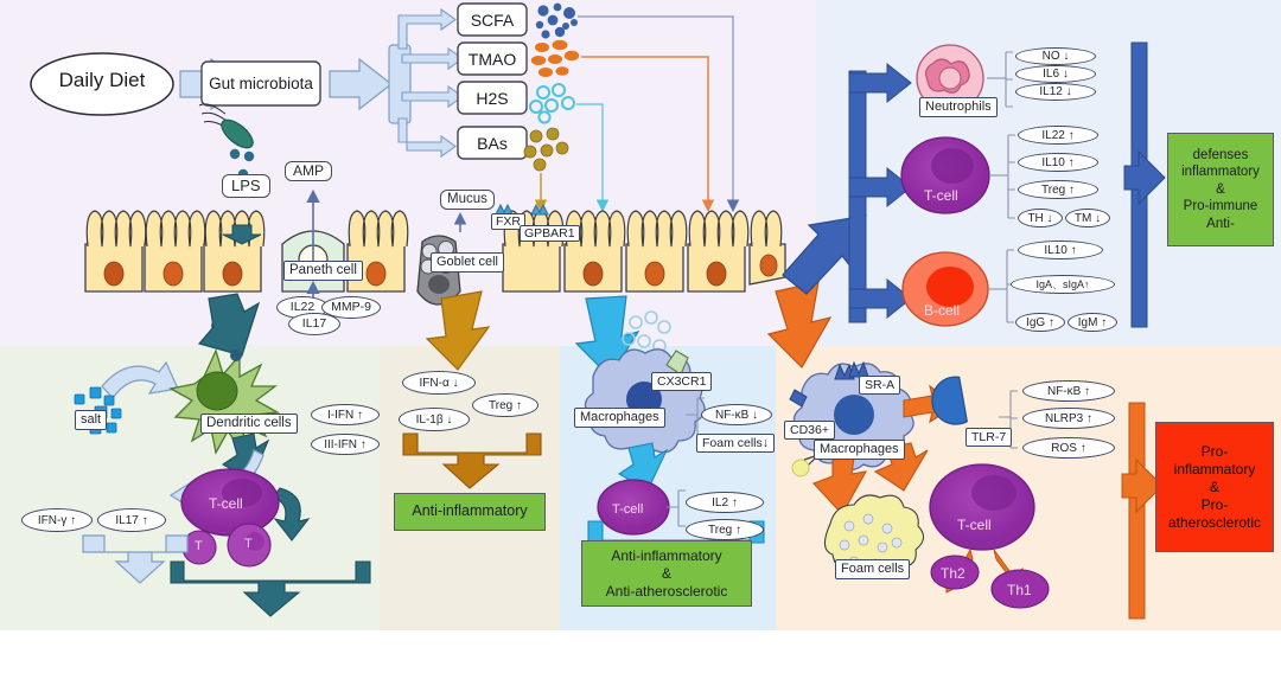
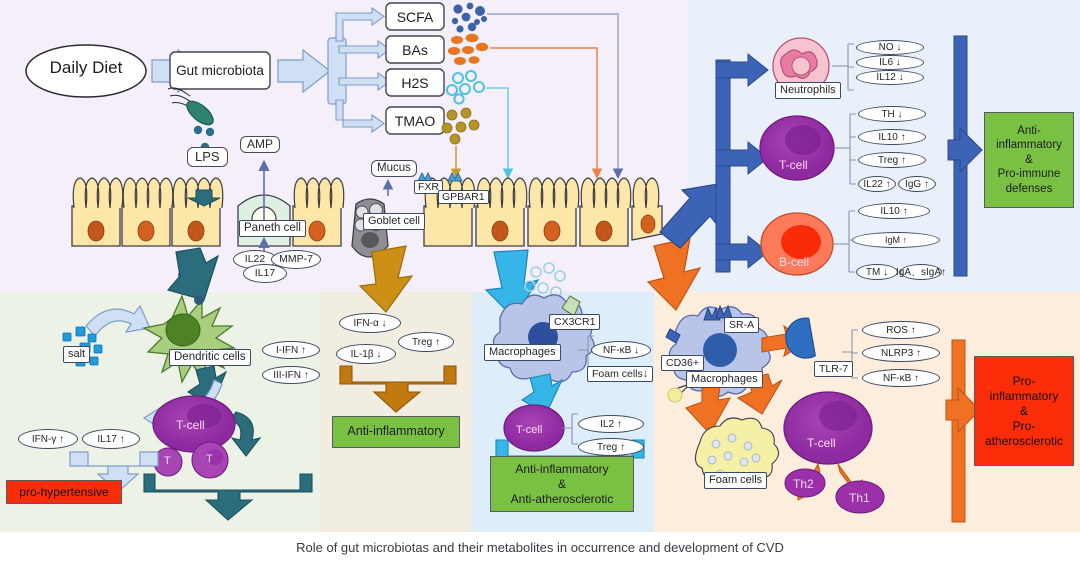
  Daily Diet
  Gut microbiota
  SCFA
- TMAO
+ BAs
  H2S
- BAs
+ TMAO
  LPS
  AMP
  Paneth cell
  Mucus
  Goblet cell
  FXR
  GPBAR1
  IL22
  IL17
- MMP-9
+ MMP-7
  Neutrophils
  T-cell
  B-cell
  NO ↓
  IL6 ↓
  IL12 ↓
- IL22 ↑
+ TH ↓
  IL10 ↑
  Treg ↑
- TH ↓
+ IL22 ↑
- TM ↓
+ IgG ↑
  IL10 ↑
- IgA、sIgA↑
+ IgM ↑
- IgG ↑
+ TM ↓
- IgM ↑
+ IgA、sIgA↑
- defenses
+ Anti-
  inflammatory
  &
  Pro-immune
- Anti-
+ defenses
  salt
  Dendritic cells
  I-IFN ↑
  III-IFN ↑
  T-cell
  T
  T
  IFN-γ ↑
  IL17 ↑
+ pro-hypertensive
  IFN-α ↓
  IL-1β ↓
  Treg ↑
  Anti-inflammatory
  CX3CR1
  Macrophages
  NF-κB ↓
  Foam cells↓
  T-cell
  IL2 ↑
  Treg ↑
  Anti-inflammatory
  &
  Anti-atherosclerotic
  SR-A
  CD36+
  Macrophages
  TLR-7
- NF-κB ↑
+ ROS ↑
  NLRP3 ↑
- ROS ↑
+ NF-κB ↑
  Foam cells
  T-cell
  Th2
  Th1
  Pro-
  inflammatory
  &
  Pro-
  atherosclerotic
+ Role of gut microbiotas and their metabolites in occurrence and development of CVD
